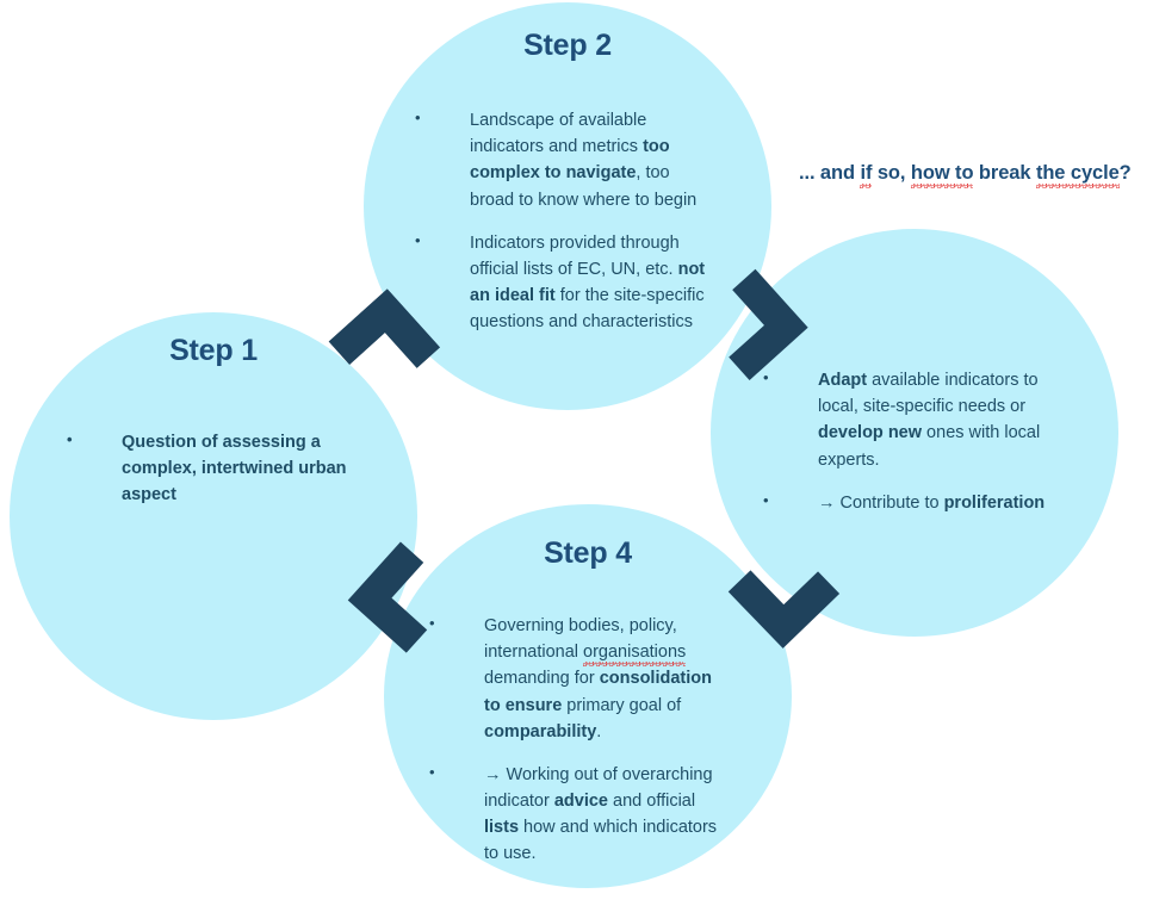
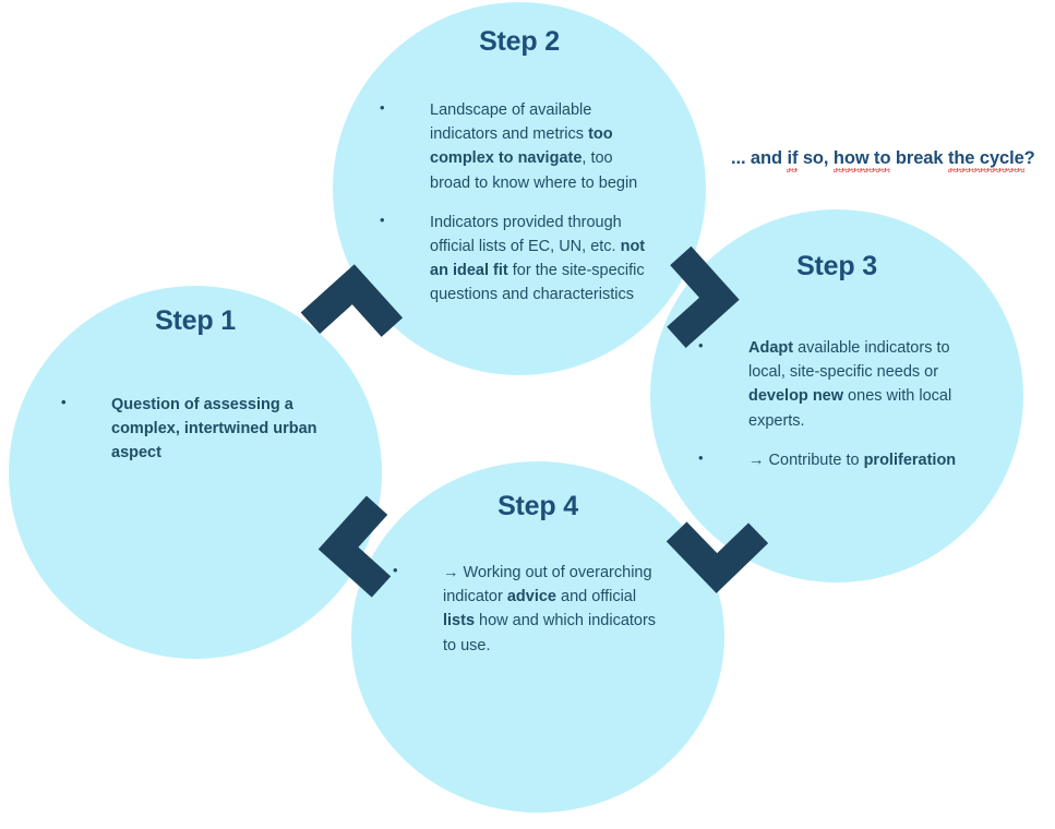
  Step 1
  Step 2
+ Step 3
  Step 4
  Question of assessing a complex, intertwined urban aspect
  Landscape of available indicators and metrics too complex to navigate, too broad to know where to begin
  Indicators provided through official lists of EC, UN, etc. not an ideal fit for the site-specific questions and characteristics
  Adapt available indicators to local, site-specific needs or develop new ones with local experts.
  → Contribute to proliferation
- Governing bodies, policy, international organisations demanding for consolidation to ensure primary goal of comparability.
  → Working out of overarching indicator advice and official lists how and which indicators to use.
  ... and if so, how to break the cycle?
